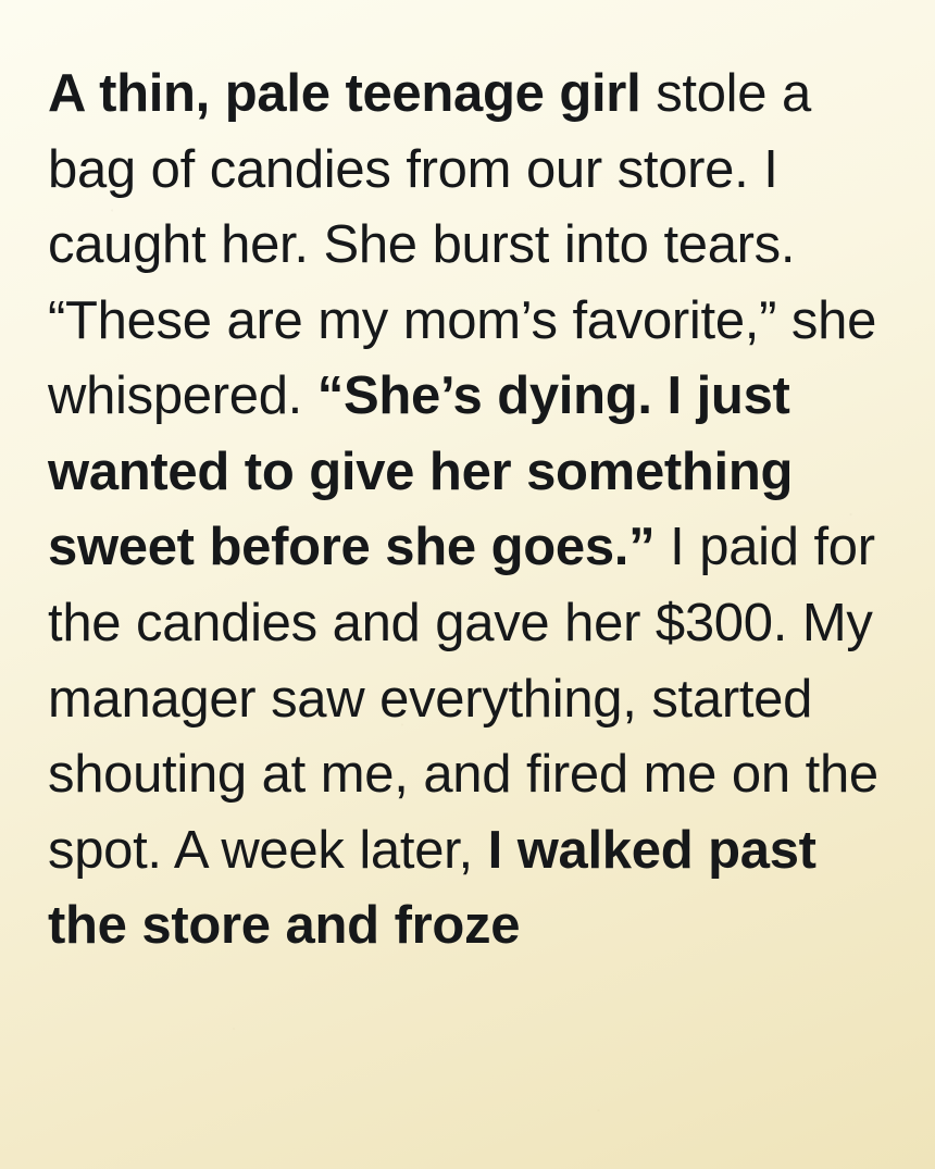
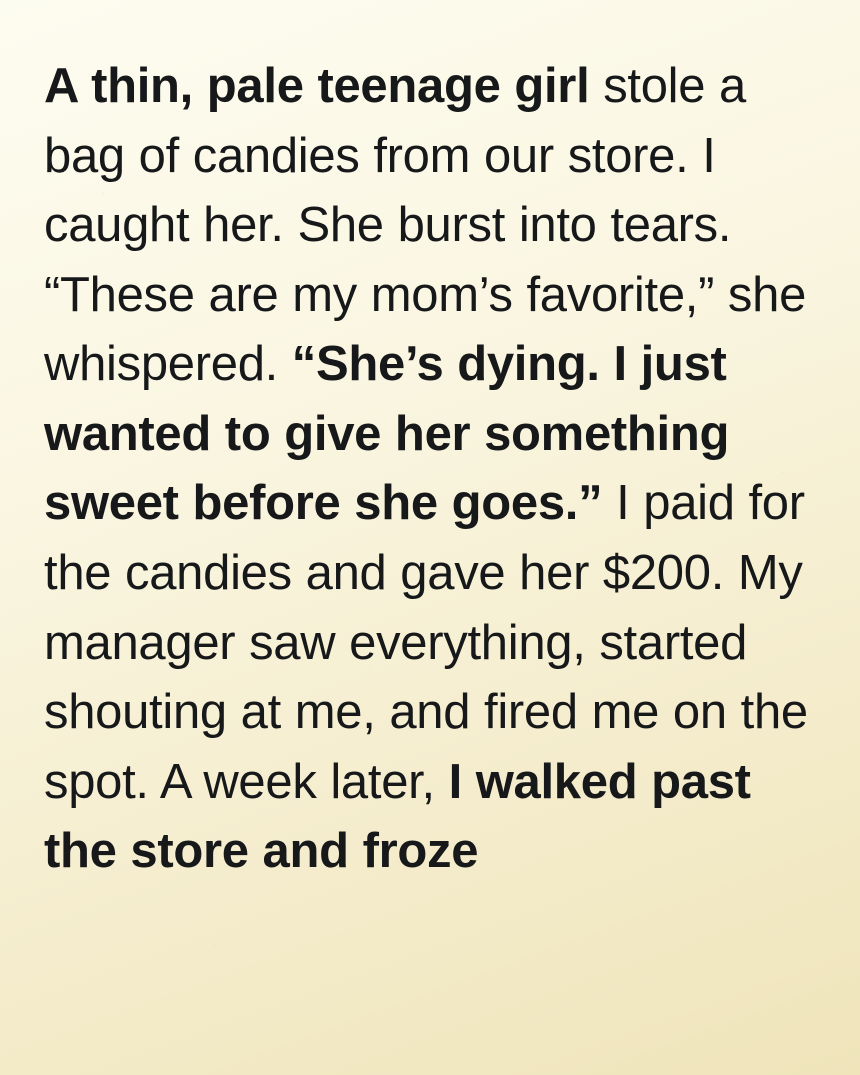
- A thin, pale teenage girl stole a bag of candies from our store. I caught her. She burst into tears. “These are my mom’s favorite,” she whispered. “She’s dying. I just wanted to give her something sweet before she goes.” I paid for the candies and gave her $300. My manager saw everything, started shouting at me, and fired me on the spot. A week later, I walked past the store and froze
+ A thin, pale teenage girl stole a bag of candies from our store. I caught her. She burst into tears. “These are my mom’s favorite,” she whispered. “She’s dying. I just wanted to give her something sweet before she goes.” I paid for the candies and gave her $200. My manager saw everything, started shouting at me, and fired me on the spot. A week later, I walked past the store and froze
